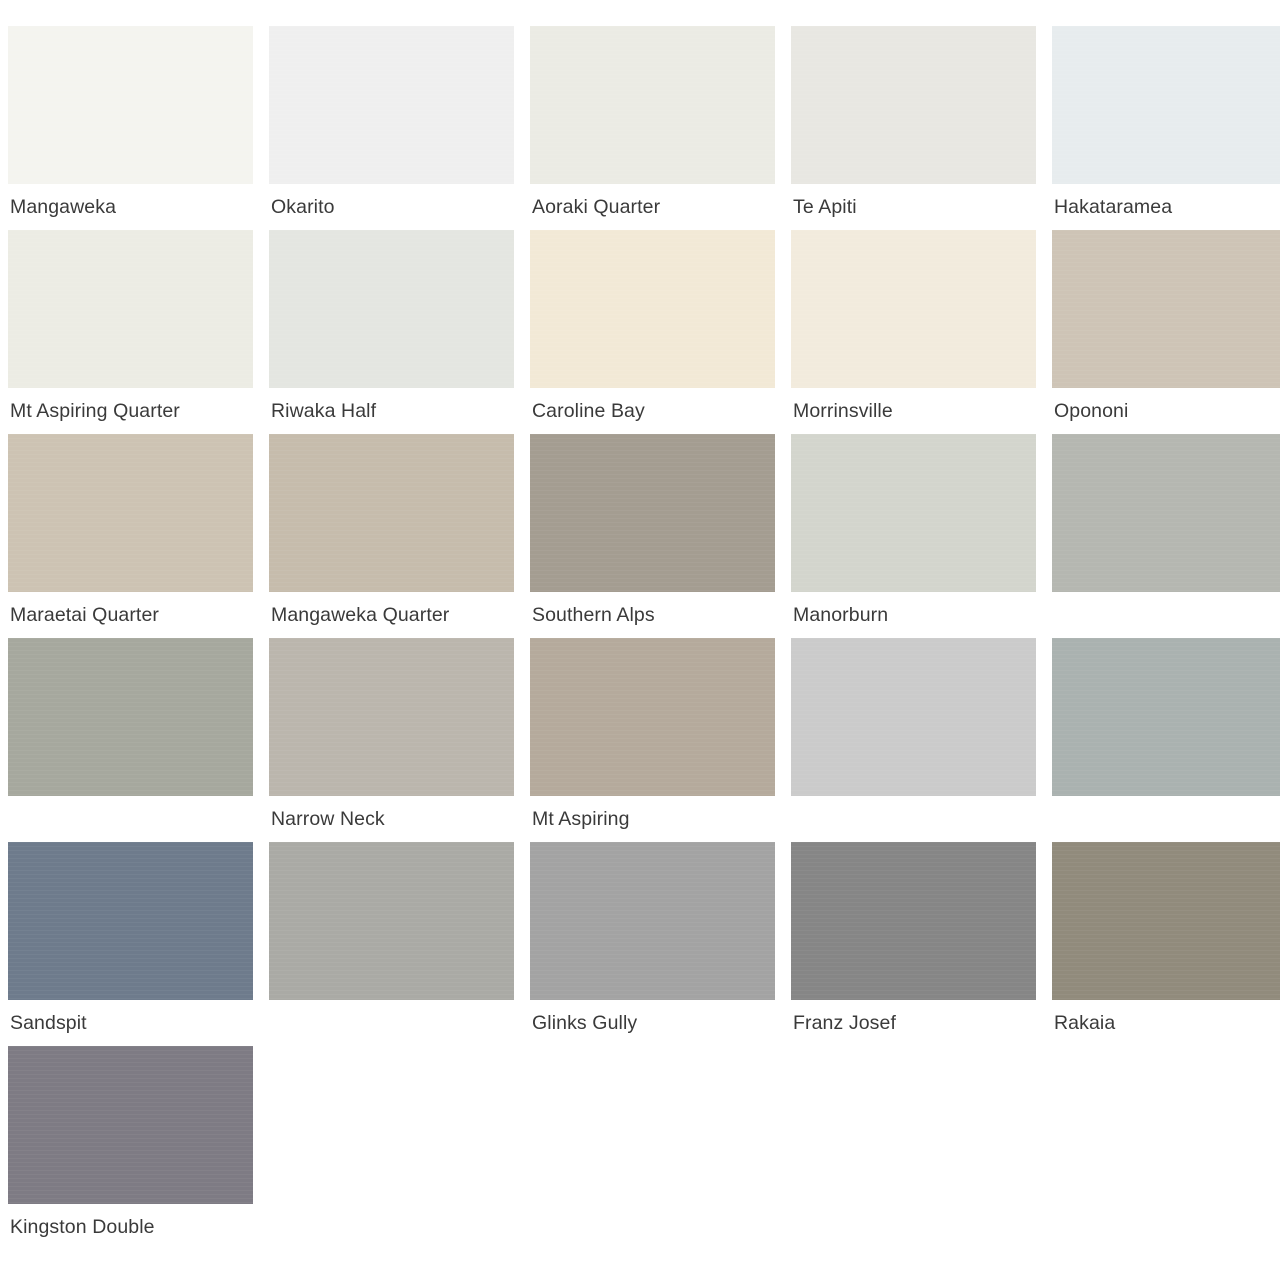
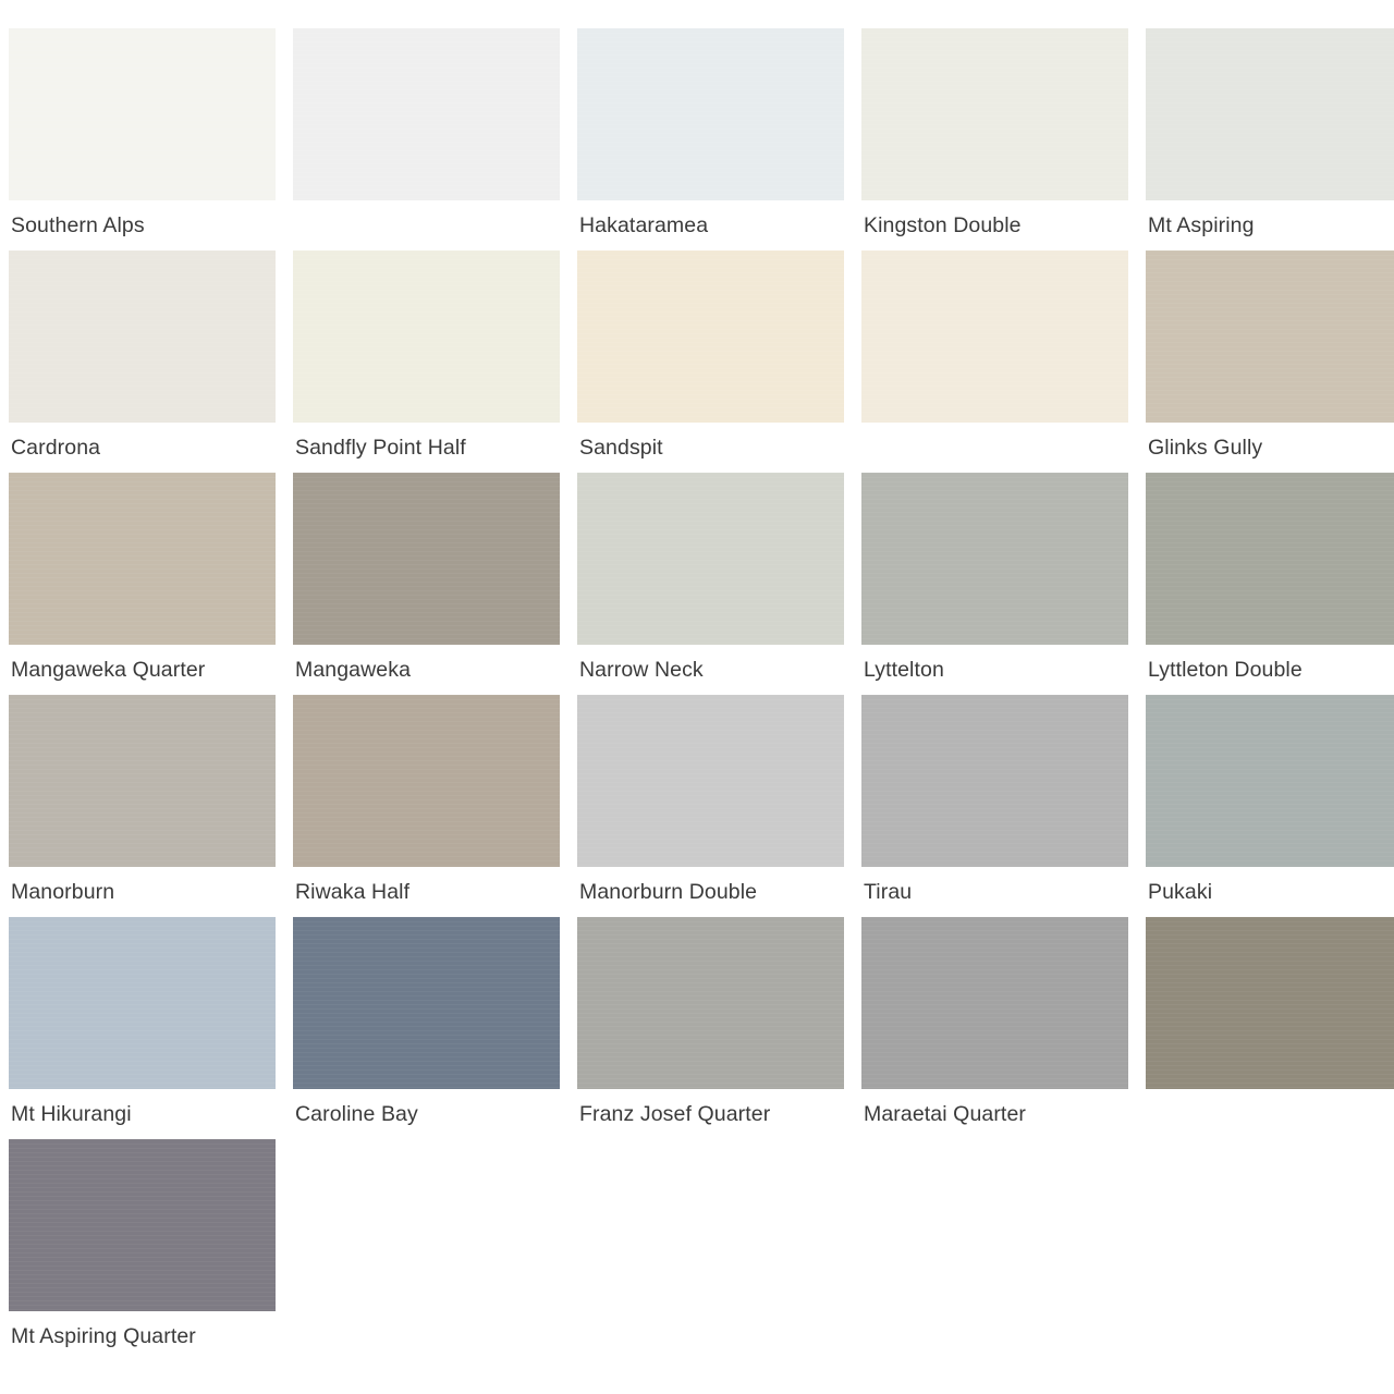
- Mangaweka
+ Southern Alps
- Okarito
- Aoraki Quarter
- Te Apiti
  Hakataramea
- Mt Aspiring Quarter
+ Kingston Double
- Riwaka Half
+ Mt Aspiring
+ Cardrona
+ Sandfly Point Half
- Caroline Bay
+ Sandspit
- Morrinsville
- Opononi
- Maraetai Quarter
+ Glinks Gully
  Mangaweka Quarter
- Southern Alps
+ Mangaweka
- Manorburn
+ Narrow Neck
+ Lyttelton
+ Lyttleton Double
- Narrow Neck
+ Manorburn
- Mt Aspiring
+ Riwaka Half
+ Manorburn Double
+ Tirau
+ Pukaki
+ Mt Hikurangi
- Sandspit
+ Caroline Bay
+ Franz Josef Quarter
- Glinks Gully
+ Maraetai Quarter
- Franz Josef
- Rakaia
- Kingston Double
+ Mt Aspiring Quarter
